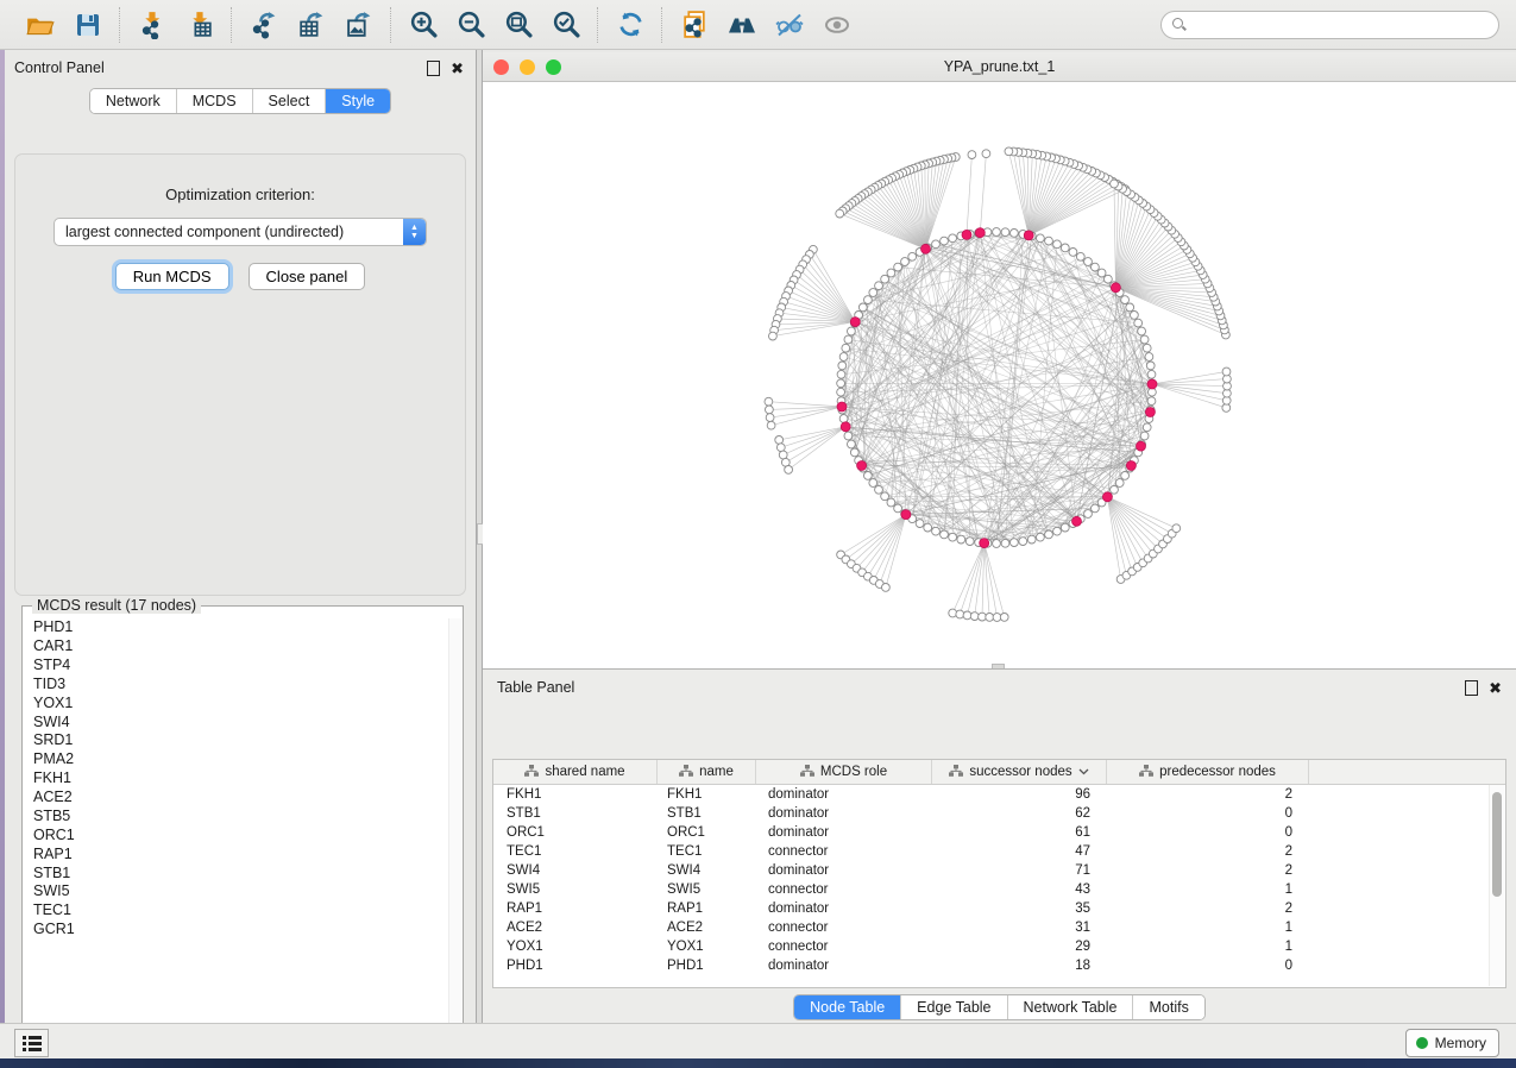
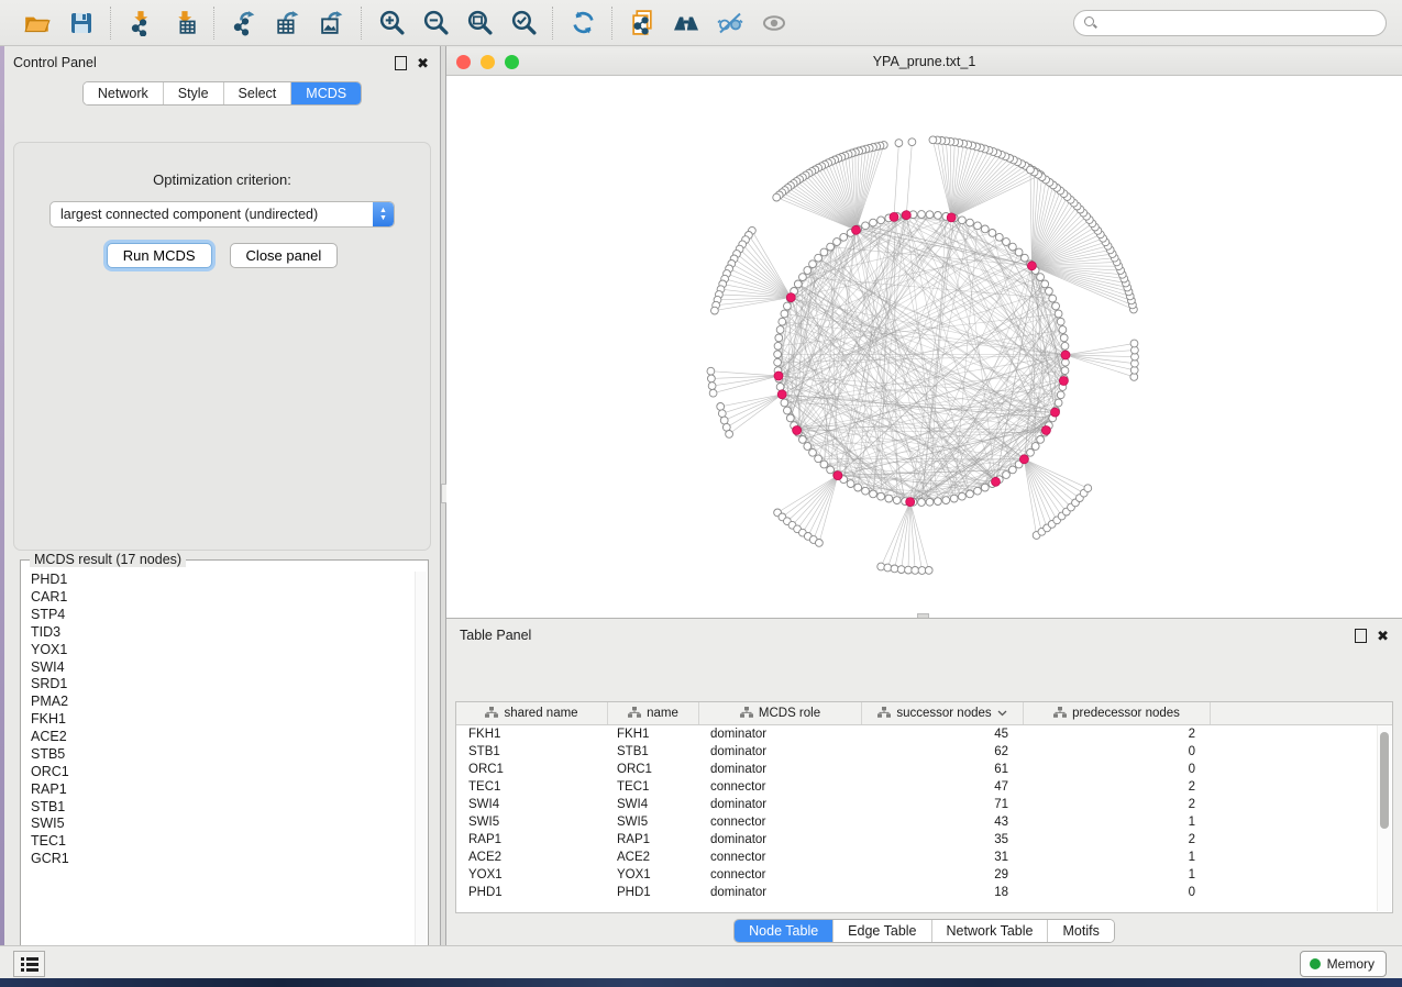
  Control Panel
  ✖
  Network
- MCDS
+ Style
  Select
- Style
+ MCDS
  Optimization criterion:
  largest connected component (undirected)
  Run MCDS
  Close panel
  MCDS result (17 nodes)
  PHD1
  CAR1
  STP4
  TID3
  YOX1
  SWI4
  SRD1
  PMA2
  FKH1
  ACE2
  STB5
  ORC1
  RAP1
  STB1
  SWI5
  TEC1
  GCR1
  YPA_prune.txt_1
  Table Panel
  ✖
  shared name
  name
  MCDS role
  successor nodes
  predecessor nodes
  FKH1
  FKH1
  dominator
- 96
+ 45
  2
  STB1
  STB1
  dominator
  62
  0
  ORC1
  ORC1
  dominator
  61
  0
  TEC1
  TEC1
  connector
  47
  2
  SWI4
  SWI4
  dominator
  71
  2
  SWI5
  SWI5
  connector
  43
  1
  RAP1
  RAP1
  dominator
  35
  2
  ACE2
  ACE2
  connector
  31
  1
  YOX1
  YOX1
  connector
  29
  1
  PHD1
  PHD1
  dominator
  18
  0
  Node Table
  Edge Table
  Network Table
  Motifs
  Memory
